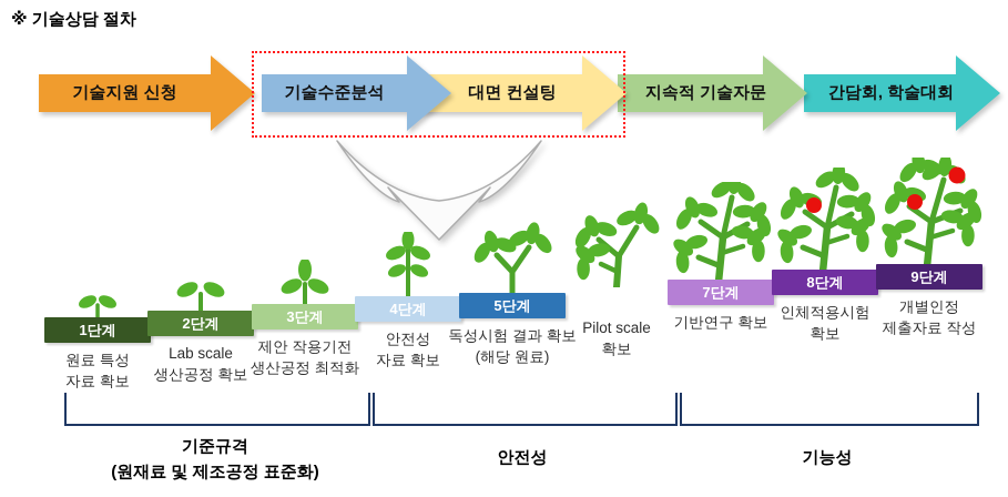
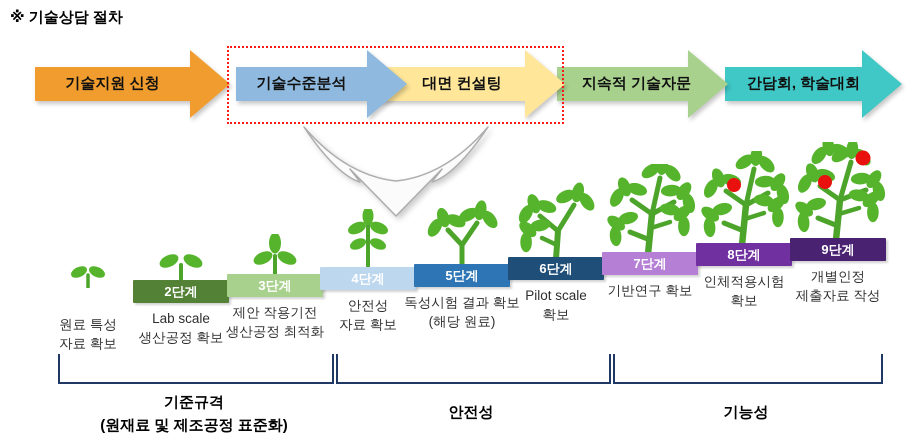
  ※ 기술상담 절차
  기술지원 신청
  기술수준분석
  대면 컨설팅
  지속적 기술자문
  간담회, 학술대회
- 1단계
  2단계
  3단계
  4단계
  5단계
+ 6단계
  7단계
  8단계
  9단계
  원료 특성
  자료 확보
  Lab scale
  생산공정 확보
  제안 작용기전
  생산공정 최적화
  안전성
  자료 확보
  독성시험 결과 확보
  (해당 원료)
  Pilot scale
  확보
  기반연구 확보
  인체적용시험
  확보
  개별인정
  제출자료 작성
  기준규격
  (원재료 및 제조공정 표준화)
  안전성
  기능성
